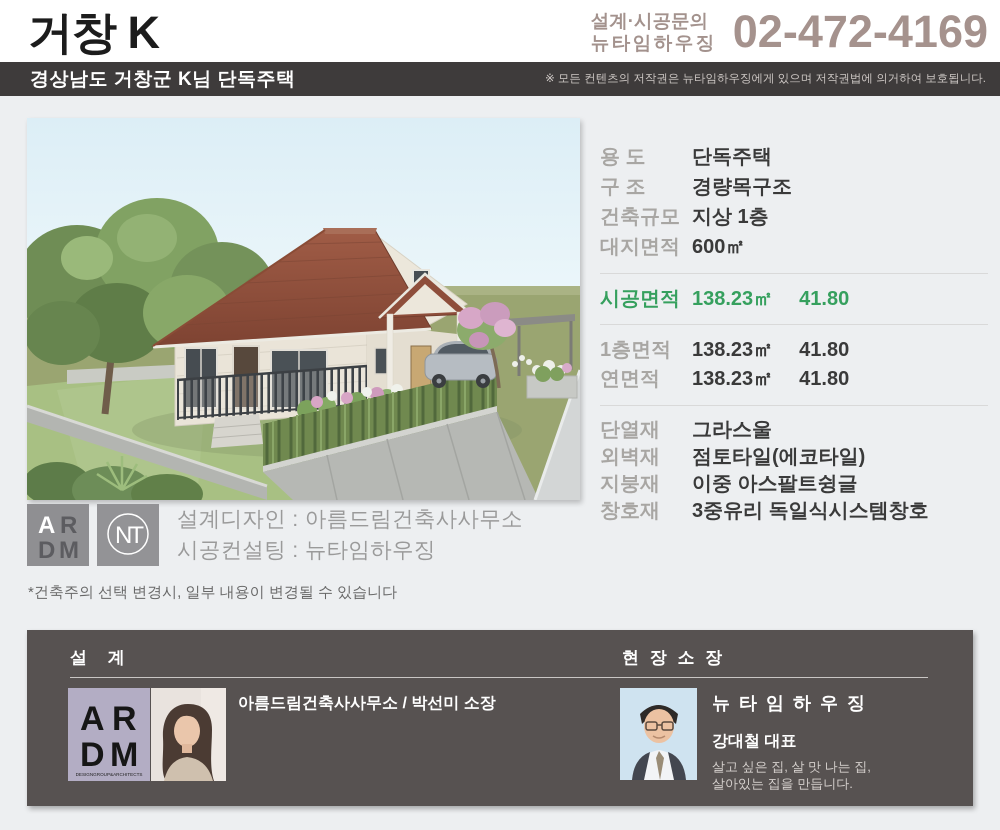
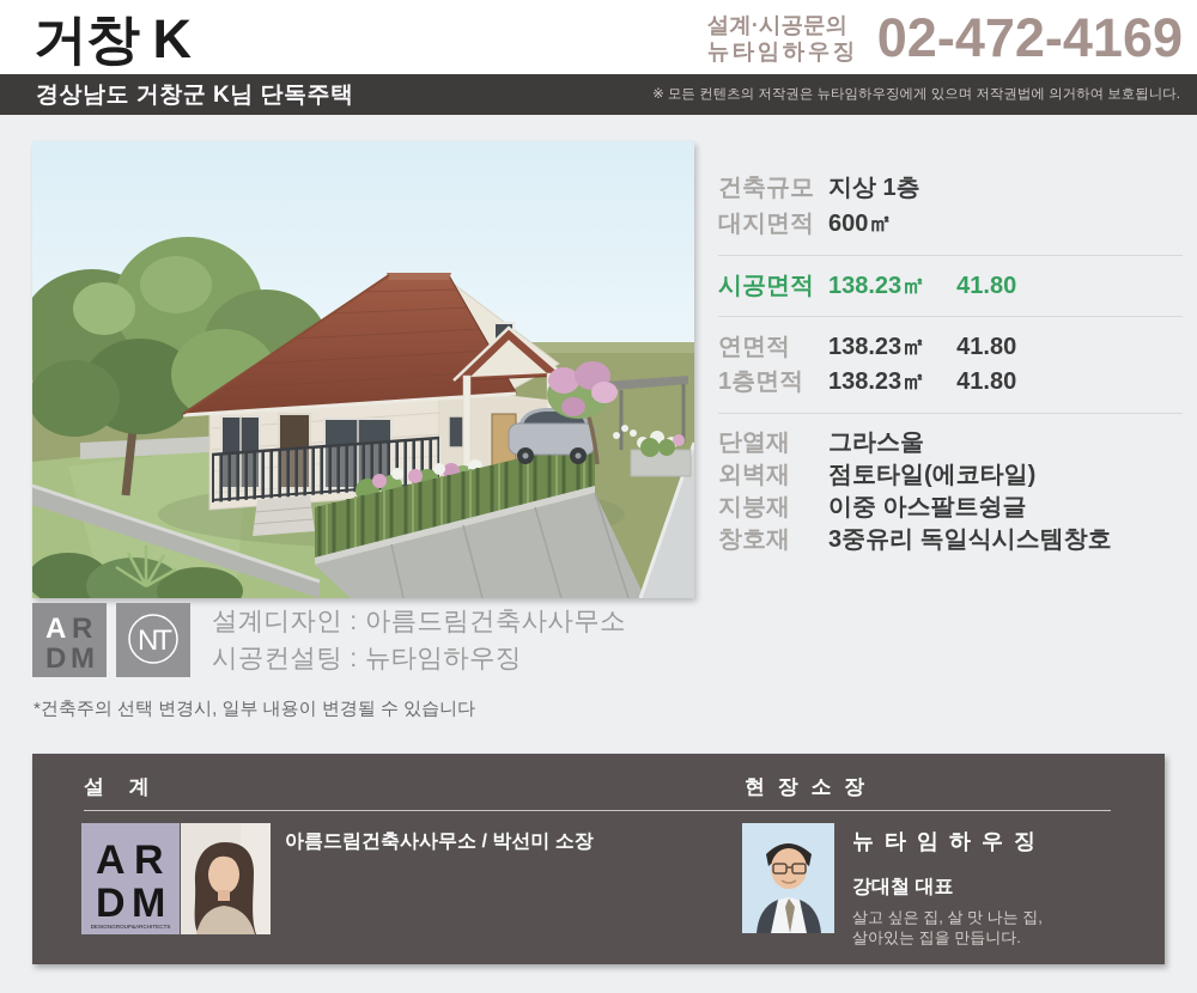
  거창 K
  설계·시공문의
  뉴타임하우징
  02-472-4169
  경상남도 거창군 K님 단독주택
  ※ 모든 컨텐츠의 저작권은 뉴타임하우징에게 있으며 저작권법에 의거하여 보호됩니다.
- 용 도
- 단독주택
- 구 조
- 경량목구조
  건축규모
  지상 1층
  대지면적
  600㎡
  시공면적
  138.23㎡
  41.80
- 1층면적
+ 연면적
  138.23㎡
  41.80
- 연면적
+ 1층면적
  138.23㎡
  41.80
  단열재
  그라스울
  외벽재
  점토타일(에코타일)
  지붕재
  이중 아스팔트슁글
  창호재
  3중유리 독일식시스템창호
  A
  R
  D
  M
  NT
  설계디자인 : 아름드림건축사사무소
  시공컨설팅 : 뉴타임하우징
  *건축주의 선택 변경시, 일부 내용이 변경될 수 있습니다
  설 계
  현 장 소 장
  A
  R
  D
  M
  아름드림건축사사무소 / 박선미 소장
  뉴 타 임 하 우 징
  강대철 대표
  살고 싶은 집, 살 맛 나는 집,
  살아있는 집을 만듭니다.
